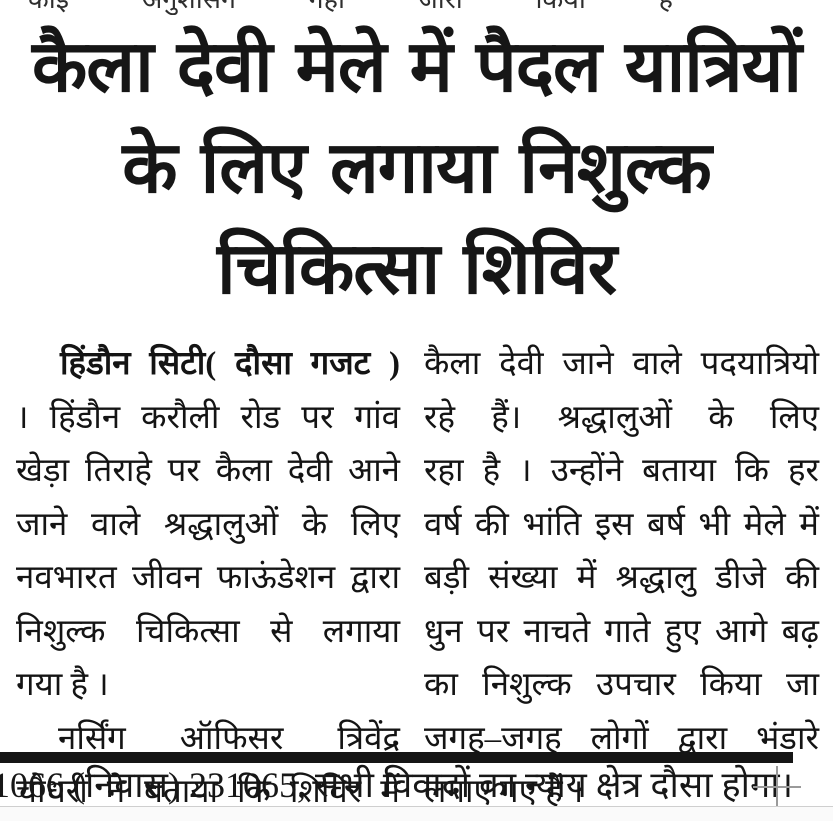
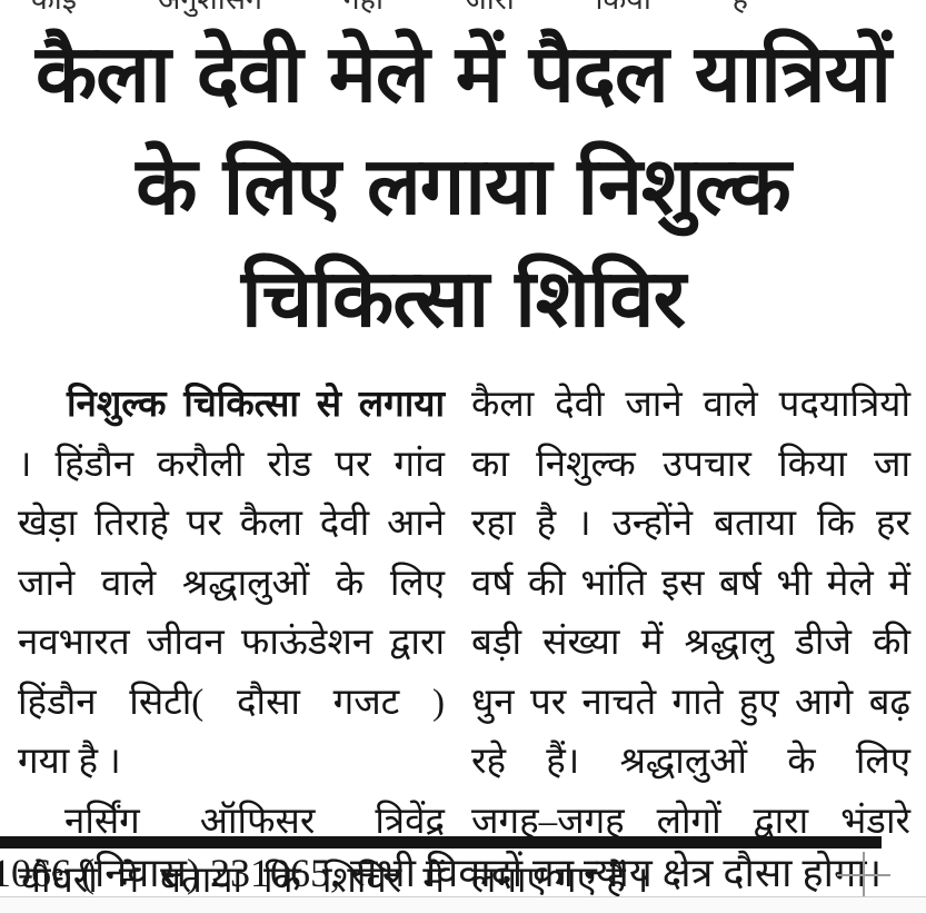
  कैला देवी मेले में पैदल यात्रियों
  के लिए लगाया निशुल्क
  चिकित्सा शिविर
- हिंडौन सिटी( दौसा गजट )
+ निशुल्क चिकित्सा से लगाया
  । हिंडौन करौली रोड पर गांव
  खेड़ा तिराहे पर कैला देवी आने
  जाने वाले श्रद्धालुओं के लिए
  नवभारत जीवन फाऊंडेशन द्वारा
- निशुल्क चिकित्सा से लगाया
+ हिंडौन सिटी( दौसा गजट )
  गया है ।
  नर्सिंग ऑफिसर त्रिवेंद्र
  चौधरी ने बताया कि शिविर में
  कैला देवी जाने वाले पदयात्रियो
- रहे हैं। श्रद्धालुओं के लिए
+ का निशुल्क उपचार किया जा
  रहा है । उन्होंने बताया कि हर
  वर्ष की भांति इस बर्ष भी मेले में
  बड़ी संख्या में श्रद्धालु डीजे की
  धुन पर नाचते गाते हुए आगे बढ़
- का निशुल्क उपचार किया जा
+ रहे हैं। श्रद्धालुओं के लिए
  जगह–जगह लोगों द्वारा भंडारे
  लगाए गए हैं ।
  1066 (निवास) 231065, सभी विवादों का न्याय क्षेत्र दौसा होगा
